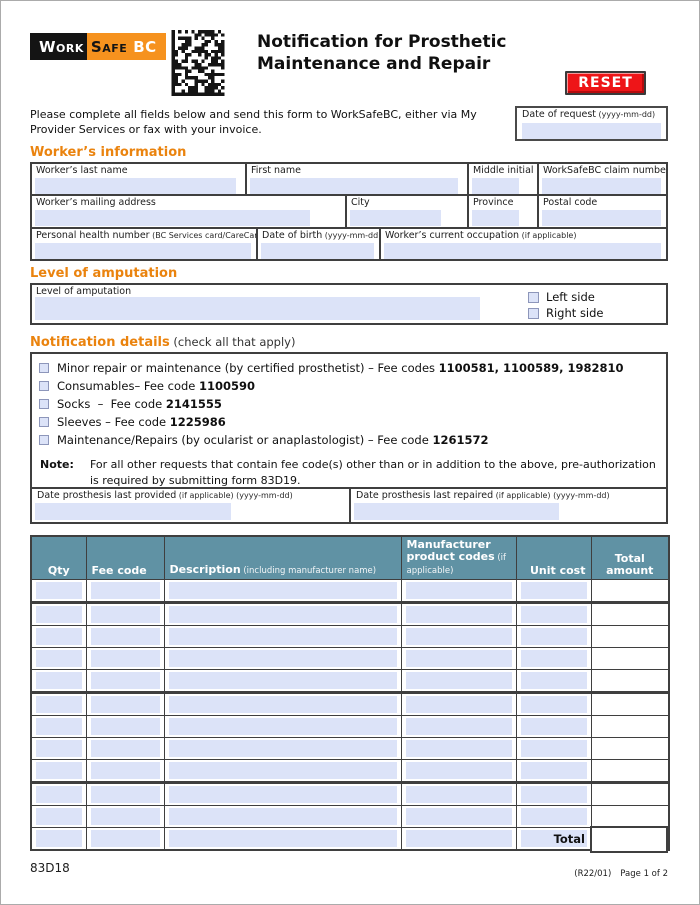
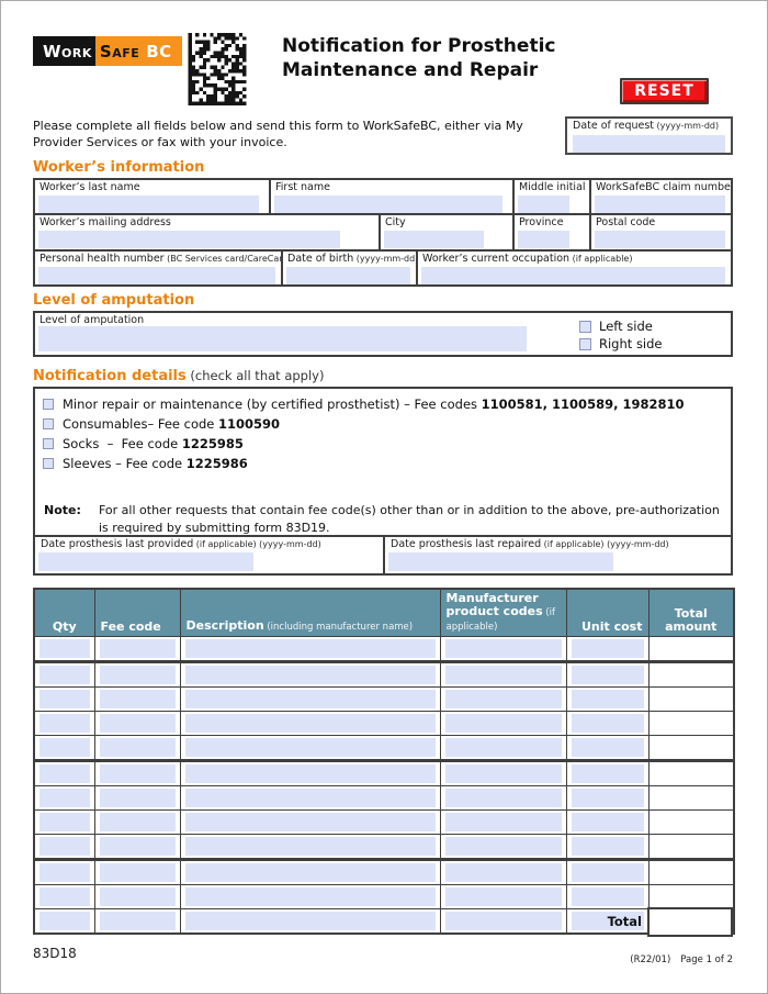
  Work
  Safe
  BC
  Notification for Prosthetic
  Maintenance and Repair
  RESET
  Please complete all fields below and send this form to WorkSafeBC, either via My Provider Services or fax with your invoice.
  Date of request (yyyy-mm-dd)
  Worker’s information
  Worker’s last name
  First name
  Middle initial
  WorkSafeBC claim numbe
  Worker’s mailing address
  City
  Province
  Postal code
  Personal health number (BC Services card/CareCar
  Date of birth (yyyy-mm-dd
  Worker’s current occupation (if applicable)
  Level of amputation
  Level of amputation
  Left side
  Right side
  Notification details (check all that apply)
  Minor repair or maintenance (by certified prosthetist) – Fee codes 1100581, 1100589, 1982810
  Consumables– Fee code 1100590
- Socks – Fee code 2141555
+ Socks – Fee code 1225985
  Sleeves – Fee code 1225986
- Maintenance/Repairs (by ocularist or anaplastologist) – Fee code 1261572
  Note:
  For all other requests that contain fee code(s) other than or in addition to the above, pre-authorization is required by submitting form 83D19.
  Date prosthesis last provided (if applicable) (yyyy-mm-dd)
  Date prosthesis last repaired (if applicable) (yyyy-mm-dd)
  Qty	Fee code	Description (including manufacturer name)	Manufacturer product codes (if applicable)	Unit cost	Total amount
  Total
  83D18
  (R22/01)
  Page 1 of 2
